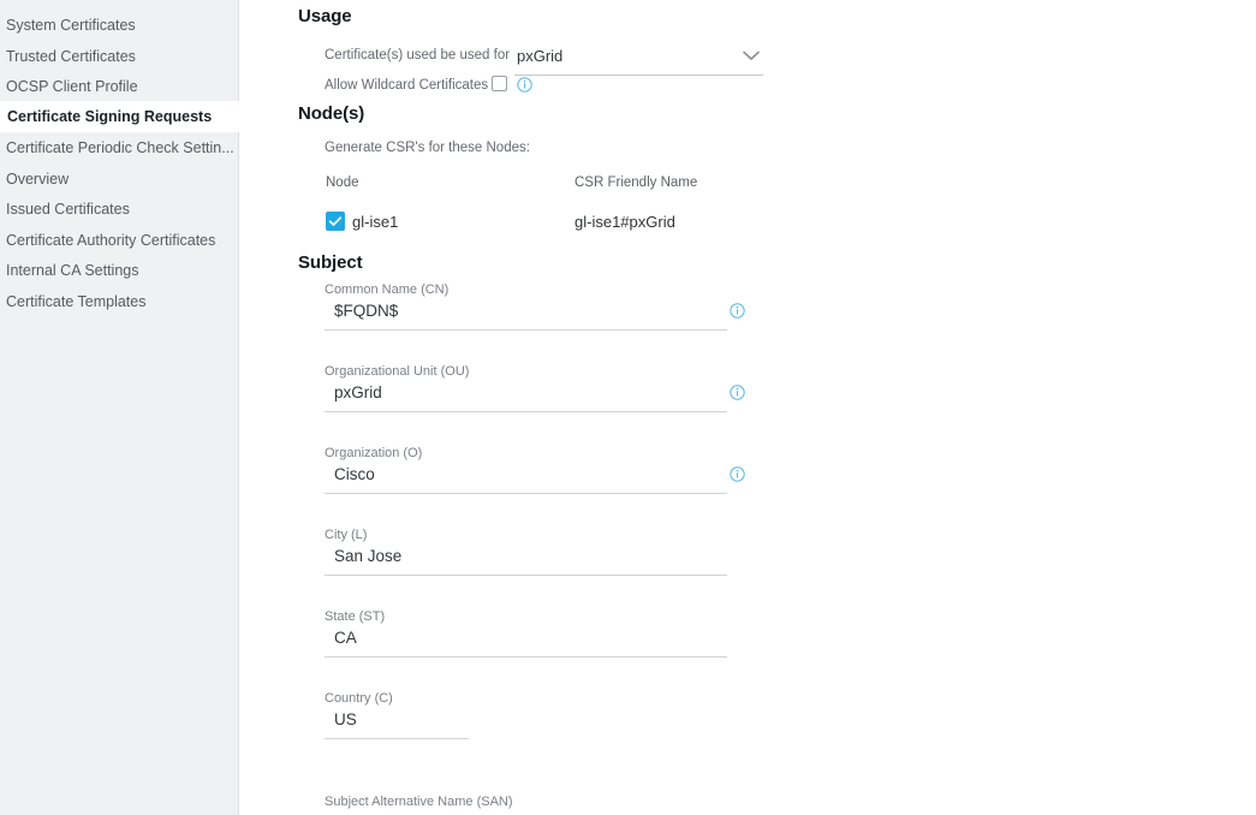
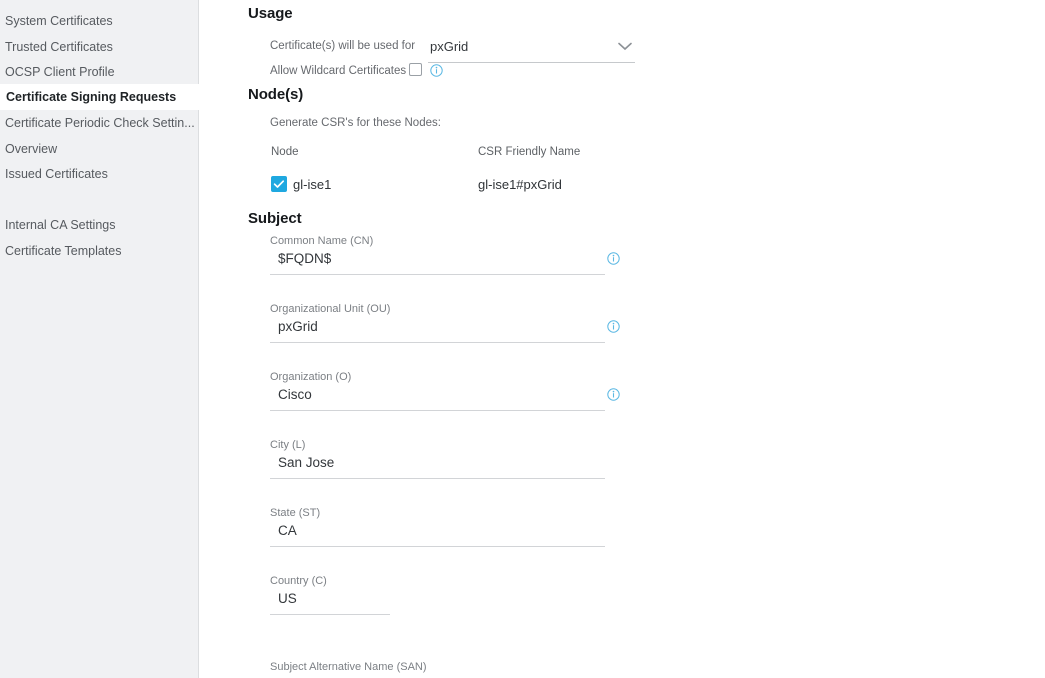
  System Certificates
  Trusted Certificates
  OCSP Client Profile
  Certificate Signing Requests
  Certificate Periodic Check Settin...
  Overview
  Issued Certificates
- Certificate Authority Certificates
  Internal CA Settings
  Certificate Templates
  Usage
- Certificate(s) used be used for
+ Certificate(s) will be used for
  pxGrid
  Allow Wildcard Certificates
  Node(s)
  Generate CSR's for these Nodes:
  Node
  CSR Friendly Name
  gl-ise1
  gl-ise1#pxGrid
  Subject
  Common Name (CN)
  $FQDN$
  Organizational Unit (OU)
  pxGrid
  Organization (O)
  Cisco
  City (L)
  San Jose
  State (ST)
  CA
  Country (C)
  US
  Subject Alternative Name (SAN)
